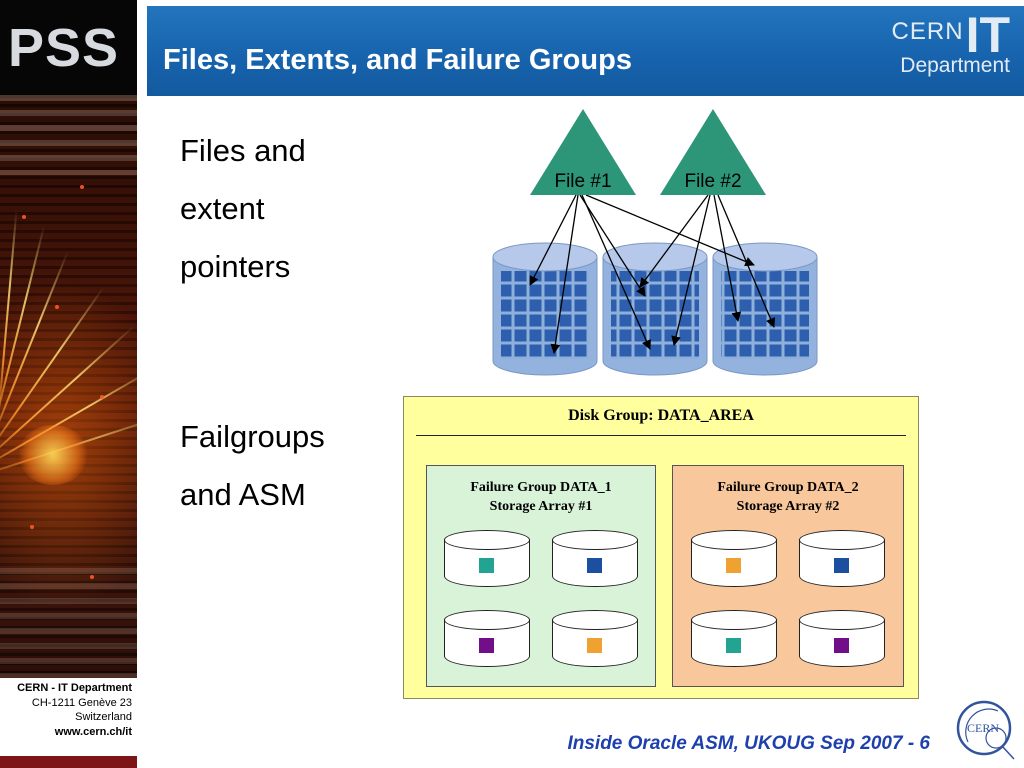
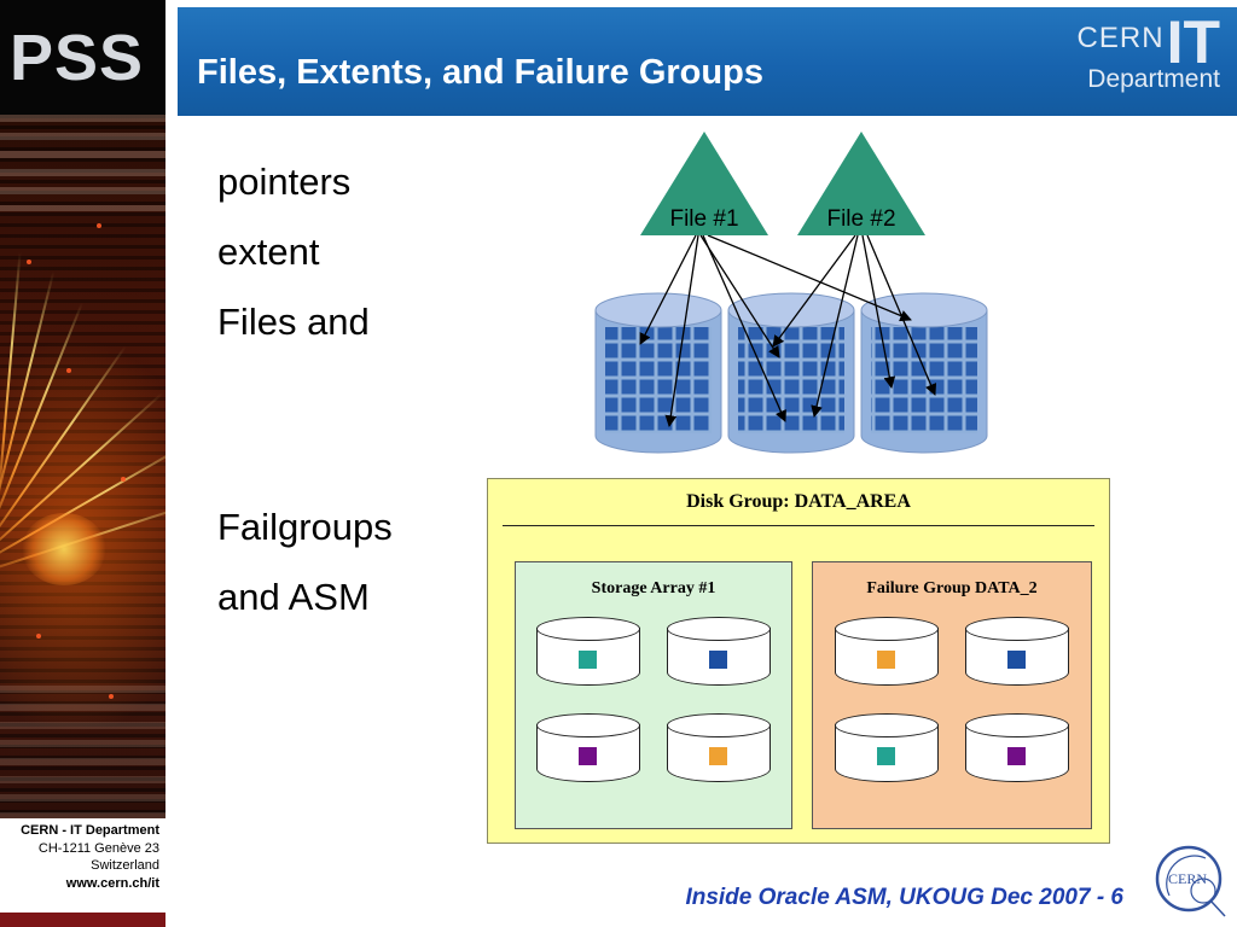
  PSS
  CERN - IT Department
  CH-1211 Genève 23
  Switzerland
  www.cern.ch/it
  Files, Extents, and Failure Groups
  CERN
  IT
  Department
- Files and
+ pointers
  extent
- pointers
+ Files and
  Failgroups
  and ASM
  File #1
  File #2
  Disk Group: DATA_AREA
- Failure Group DATA_1
  Storage Array #1
  Failure Group DATA_2
- Storage Array #2
- Inside Oracle ASM, UKOUG Sep 2007 - 6
+ Inside Oracle ASM, UKOUG Dec 2007 - 6
  CERN
